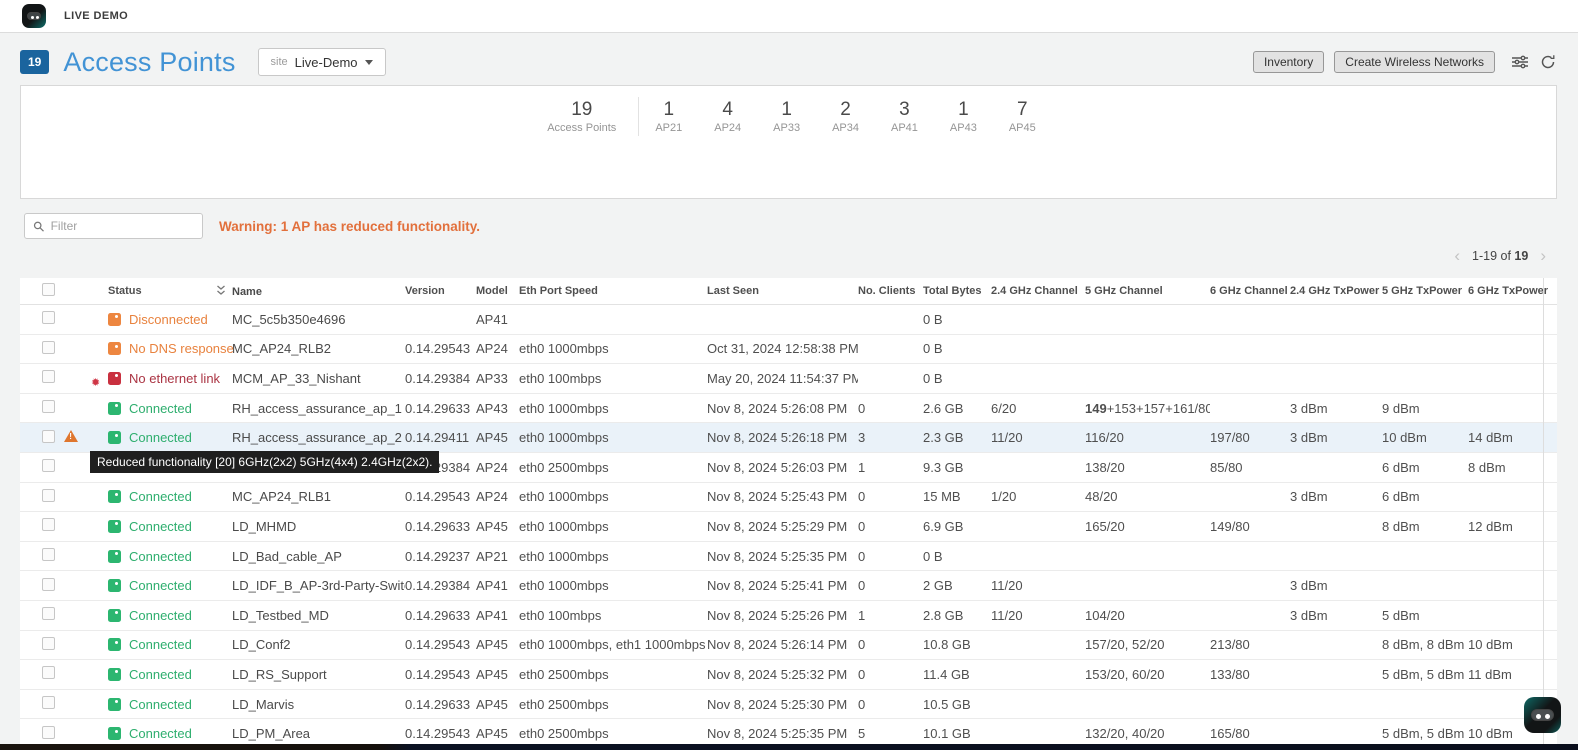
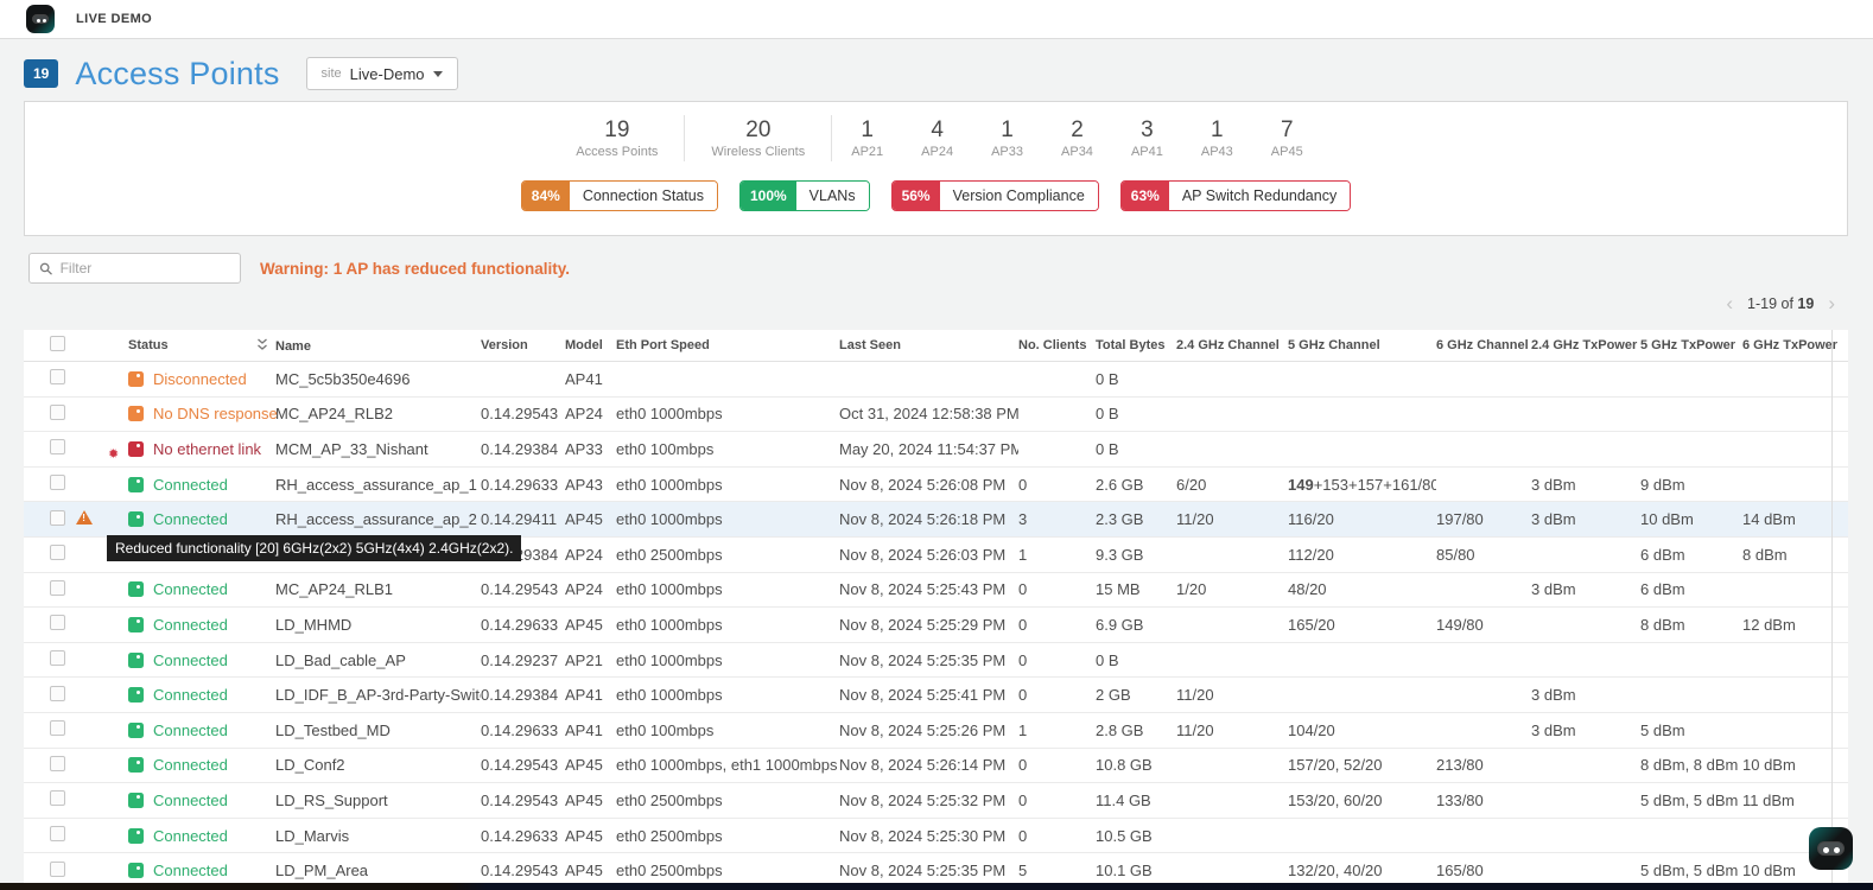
  LIVE DEMO
  19
  Access Points
  site
  Live-Demo
- Inventory
- Create Wireless Networks
  19
  Access Points
+ 20
+ Wireless Clients
  1
  AP21
  4
  AP24
  1
  AP33
  2
  AP34
  3
  AP41
  1
  AP43
  7
  AP45
+ 84%
+ Connection Status
+ 100%
+ VLANs
+ 56%
+ Version Compliance
+ 63%
+ AP Switch Redundancy
  Filter
  Warning: 1 AP has reduced functionality.
  ‹
  1-19 of 19
  ›
  Status
  Name
  Version
  Model
  Eth Port Speed
  Last Seen
  No. Clients
  Total Bytes
  2.4 GHz Channel
  5 GHz Channel
  6 GHz Channel
  2.4 GHz TxPower
  5 GHz TxPower
  6 GHz TxPower
  Disconnected
  MC_5c5b350e4696
  AP41
  0 B
  No DNS response
  MC_AP24_RLB2
  0.14.29543
  AP24
  eth0 1000mbps
  Oct 31, 2024 12:58:38 PM
  0 B
  ✹
  No ethernet link
  MCM_AP_33_Nishant
  0.14.29384
  AP33
  eth0 100mbps
  May 20, 2024 11:54:37 PM
  0 B
  Connected
  RH_access_assurance_ap_1
  0.14.29633
  AP43
  eth0 1000mbps
  Nov 8, 2024 5:26:08 PM
  0
  2.6 GB
  6/20
  149+153+157+161/80
  3 dBm
  9 dBm
  Connected
  RH_access_assurance_ap_2
  0.14.29411
  AP45
  eth0 1000mbps
  Nov 8, 2024 5:26:18 PM
  3
  2.3 GB
  11/20
  116/20
  197/80
  3 dBm
  10 dBm
  14 dBm
  AP24
  eth0 2500mbps
  Nov 8, 2024 5:26:03 PM
  1
  9.3 GB
- 138/20
+ 112/20
  85/80
  6 dBm
  8 dBm
  Connected
  MC_AP24_RLB1
  0.14.29543
  AP24
  eth0 1000mbps
  Nov 8, 2024 5:25:43 PM
  0
  15 MB
  1/20
  48/20
  3 dBm
  6 dBm
  Connected
  LD_MHMD
  0.14.29633
  AP45
  eth0 1000mbps
  Nov 8, 2024 5:25:29 PM
  0
  6.9 GB
  165/20
  149/80
  8 dBm
  12 dBm
  Connected
  LD_Bad_cable_AP
  0.14.29237
  AP21
  eth0 1000mbps
  Nov 8, 2024 5:25:35 PM
  0
  0 B
  Connected
  LD_IDF_B_AP-3rd-Party-Swit
  0.14.29384
  AP41
  eth0 1000mbps
  Nov 8, 2024 5:25:41 PM
  0
  2 GB
  11/20
  3 dBm
  Connected
  LD_Testbed_MD
  0.14.29633
  AP41
  eth0 100mbps
  Nov 8, 2024 5:25:26 PM
  1
  2.8 GB
  11/20
  104/20
  3 dBm
  5 dBm
  Connected
  LD_Conf2
  0.14.29543
  AP45
  eth0 1000mbps, eth1 1000mbps
  Nov 8, 2024 5:26:14 PM
  0
  10.8 GB
  157/20, 52/20
  213/80
  8 dBm, 8 dBm
  10 dBm
  Connected
  LD_RS_Support
  0.14.29543
  AP45
  eth0 2500mbps
  Nov 8, 2024 5:25:32 PM
  0
  11.4 GB
  153/20, 60/20
  133/80
  5 dBm, 5 dBm
  11 dBm
  Connected
  LD_Marvis
  0.14.29633
  AP45
  eth0 2500mbps
  Nov 8, 2024 5:25:30 PM
  0
  10.5 GB
  Connected
  LD_PM_Area
  0.14.29543
  AP45
  eth0 2500mbps
  Nov 8, 2024 5:25:35 PM
  5
  10.1 GB
  132/20, 40/20
  165/80
  5 dBm, 5 dBm
  10 dBm
  Reduced functionality [20] 6GHz(2x2) 5GHz(4x4) 2.4GHz(2x2).
